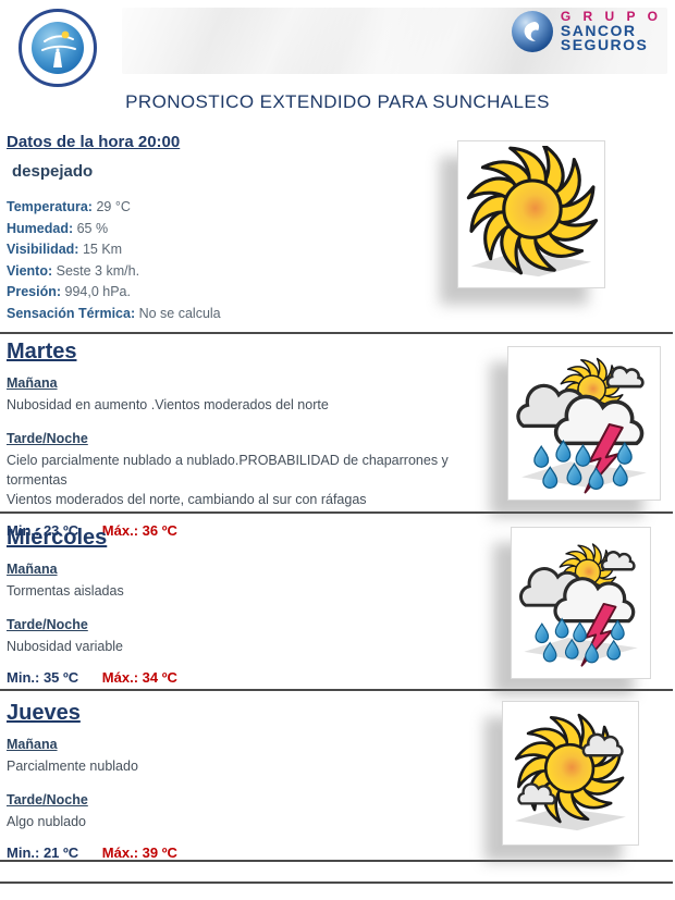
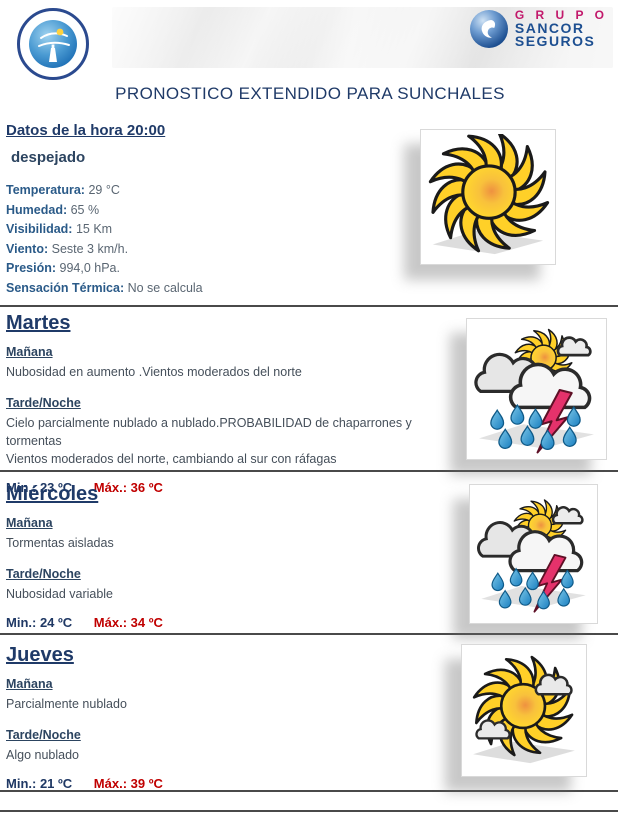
  G R U P O
  SANCOR
  SEGUROS
  PRONOSTICO EXTENDIDO PARA SUNCHALES
  Datos de la hora 20:00
  despejado
  Temperatura: 29 °C
  Humedad: 65 %
  Visibilidad: 15 Km
  Viento: Seste 3 km/h.
  Presión: 994,0 hPa.
  Sensación Térmica: No se calcula
  Martes
  Mañana
  Nubosidad en aumento .Vientos moderados del norte
  Tarde/Noche
  Cielo parcialmente nublado a nublado.PROBABILIDAD de chaparrones y tormentas
  Vientos moderados del norte, cambiando al sur con ráfagas
  Min.: 23 ºC Máx.: 36 ºC
  Miércoles
  Mañana
  Tormentas aisladas
  Tarde/Noche
  Nubosidad variable
- Min.: 35 ºC Máx.: 34 ºC
+ Min.: 24 ºC Máx.: 34 ºC
  Jueves
  Mañana
  Parcialmente nublado
  Tarde/Noche
  Algo nublado
  Min.: 21 ºC Máx.: 39 ºC
